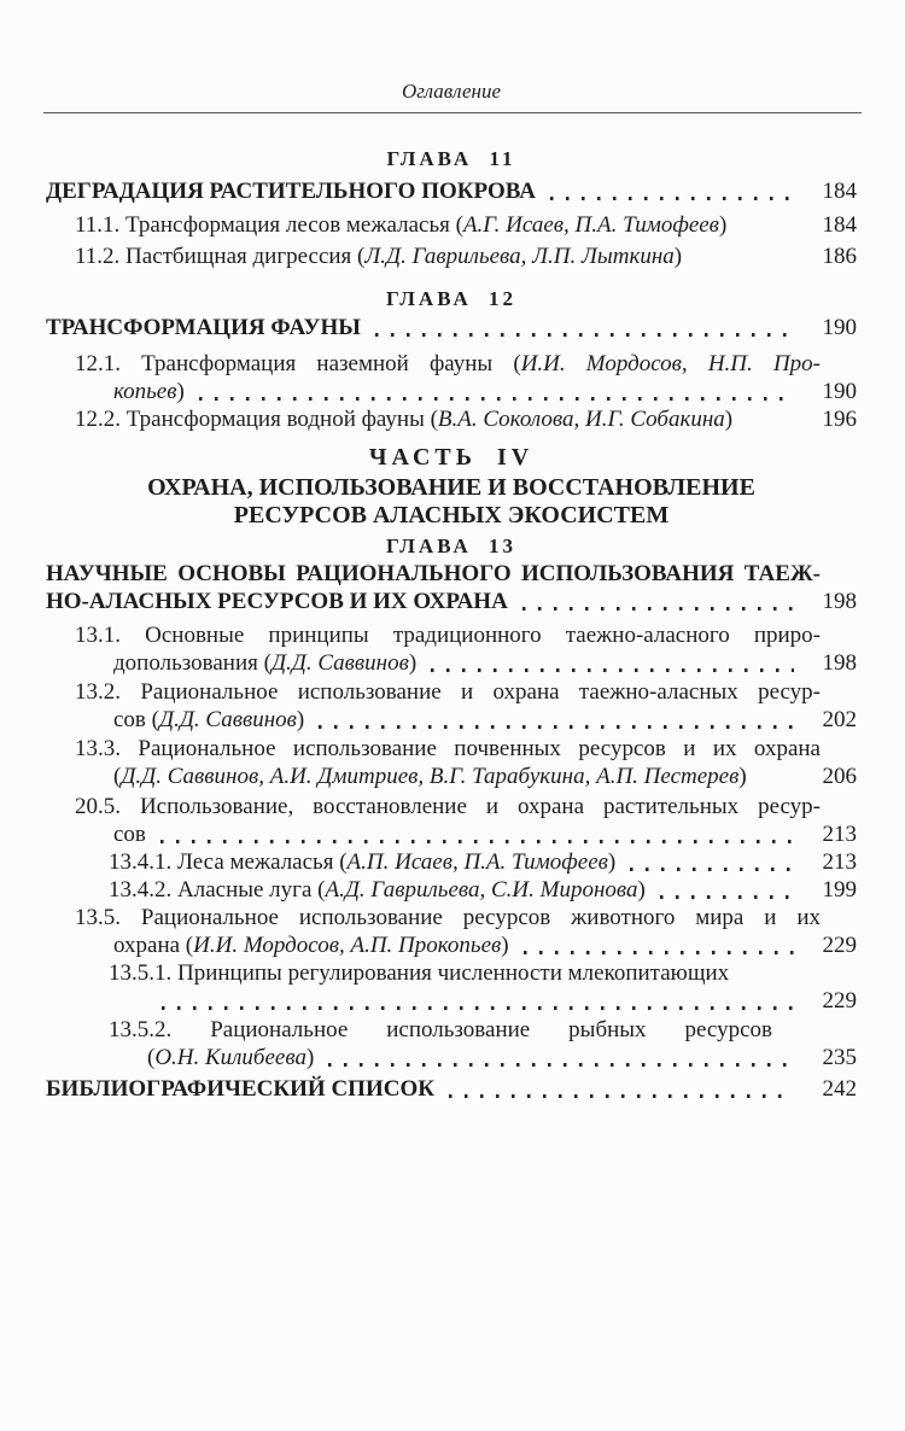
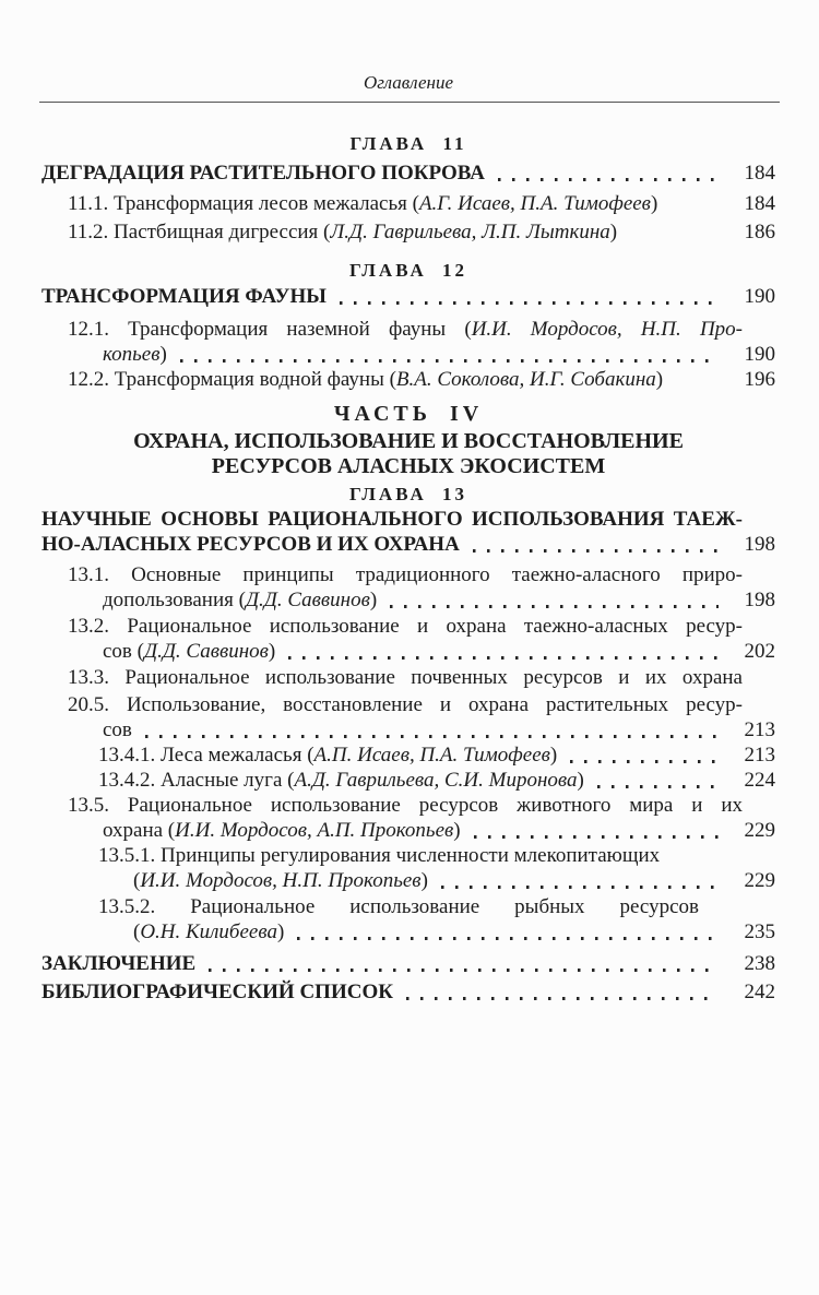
  Оглавление
  ГЛАВА 11
  ДЕГРАДАЦИЯ РАСТИТЕЛЬНОГО ПОКРОВА
  184
  11.1. Трансформация лесов межаласья (А.Г. Исаев, П.А. Тимофеев)
  184
  11.2. Пастбищная дигрессия (Л.Д. Гаврильева, Л.П. Лыткина)
  186
  ГЛАВА 12
  ТРАНСФОРМАЦИЯ ФАУНЫ
  190
  12.1. Трансформация наземной фауны (И.И. Мордосов, Н.П. Про-
  копьев)
  190
  12.2. Трансформация водной фауны (В.А. Соколова, И.Г. Собакина)
  196
  ЧАСТЬ IV
  ОХРАНА, ИСПОЛЬЗОВАНИЕ И ВОССТАНОВЛЕНИЕ
  РЕСУРСОВ АЛАСНЫХ ЭКОСИСТЕМ
  ГЛАВА 13
  НАУЧНЫЕ ОСНОВЫ РАЦИОНАЛЬНОГО ИСПОЛЬЗОВАНИЯ ТАЕЖ-
  НО-АЛАСНЫХ РЕСУРСОВ И ИХ ОХРАНА
  198
  13.1. Основные принципы традиционного таежно-аласного приро-
  допользования (Д.Д. Саввинов)
  198
  13.2. Рациональное использование и охрана таежно-аласных ресур-
  сов (Д.Д. Саввинов)
  202
  13.3. Рациональное использование почвенных ресурсов и их охрана
- (Д.Д. Саввинов, А.И. Дмитриев, В.Г. Тарабукина, А.П. Пестерев)
- 206
  20.5. Использование, восстановление и охрана растительных ресур-
  сов
  213
  13.4.1. Леса межаласья (А.П. Исаев, П.А. Тимофеев)
  213
  13.4.2. Аласные луга (А.Д. Гаврильева, С.И. Миронова)
- 199
+ 224
  13.5. Рациональное использование ресурсов животного мира и их
  охрана (И.И. Мордосов, А.П. Прокопьев)
  229
  13.5.1. Принципы регулирования численности млекопитающих
+ (И.И. Мордосов, Н.П. Прокопьев)
  229
  13.5.2. Рациональное использование рыбных ресурсов
  (О.Н. Килибеева)
  235
+ ЗАКЛЮЧЕНИЕ
+ 238
  БИБЛИОГРАФИЧЕСКИЙ СПИСОК
  242
